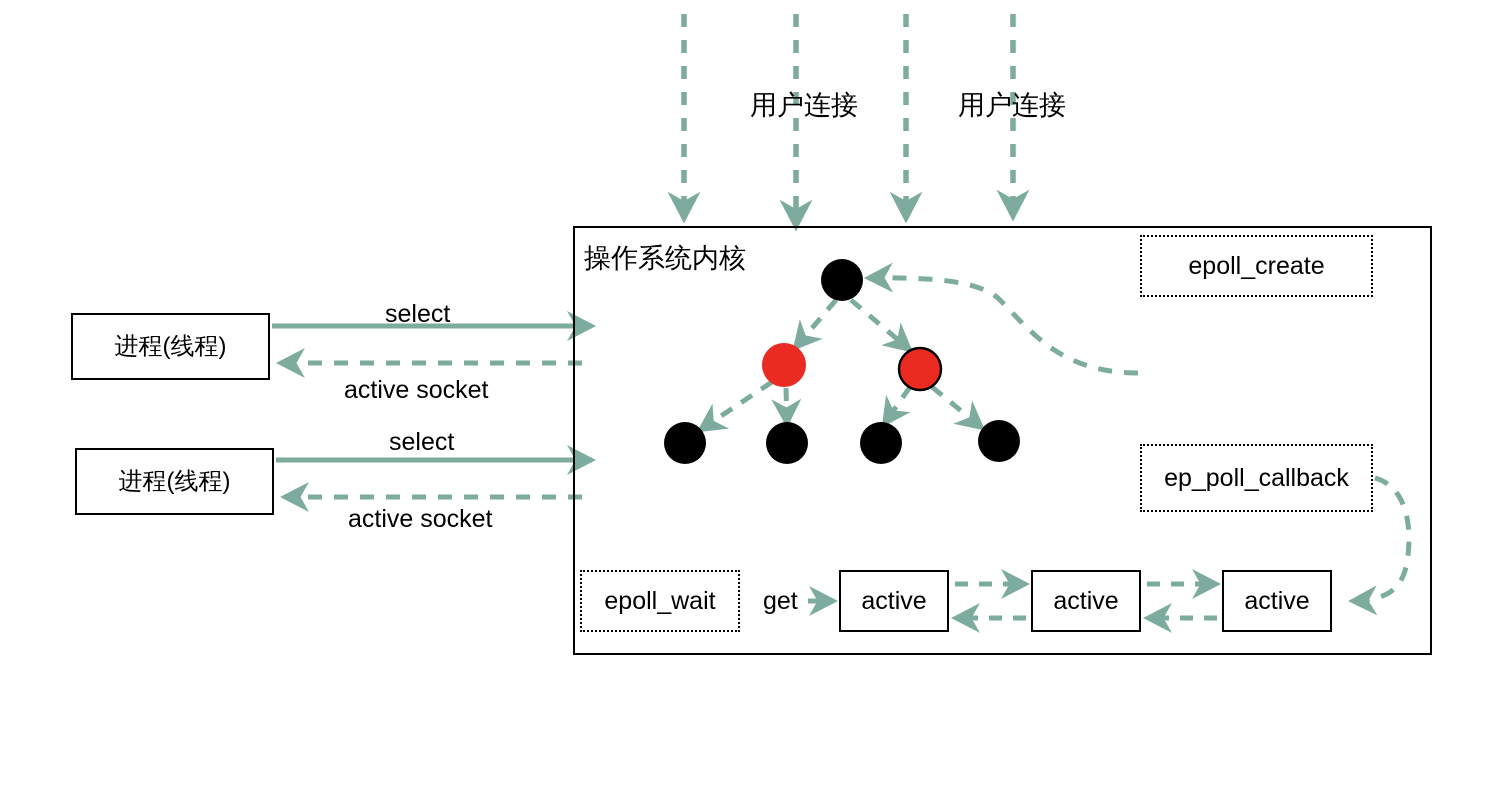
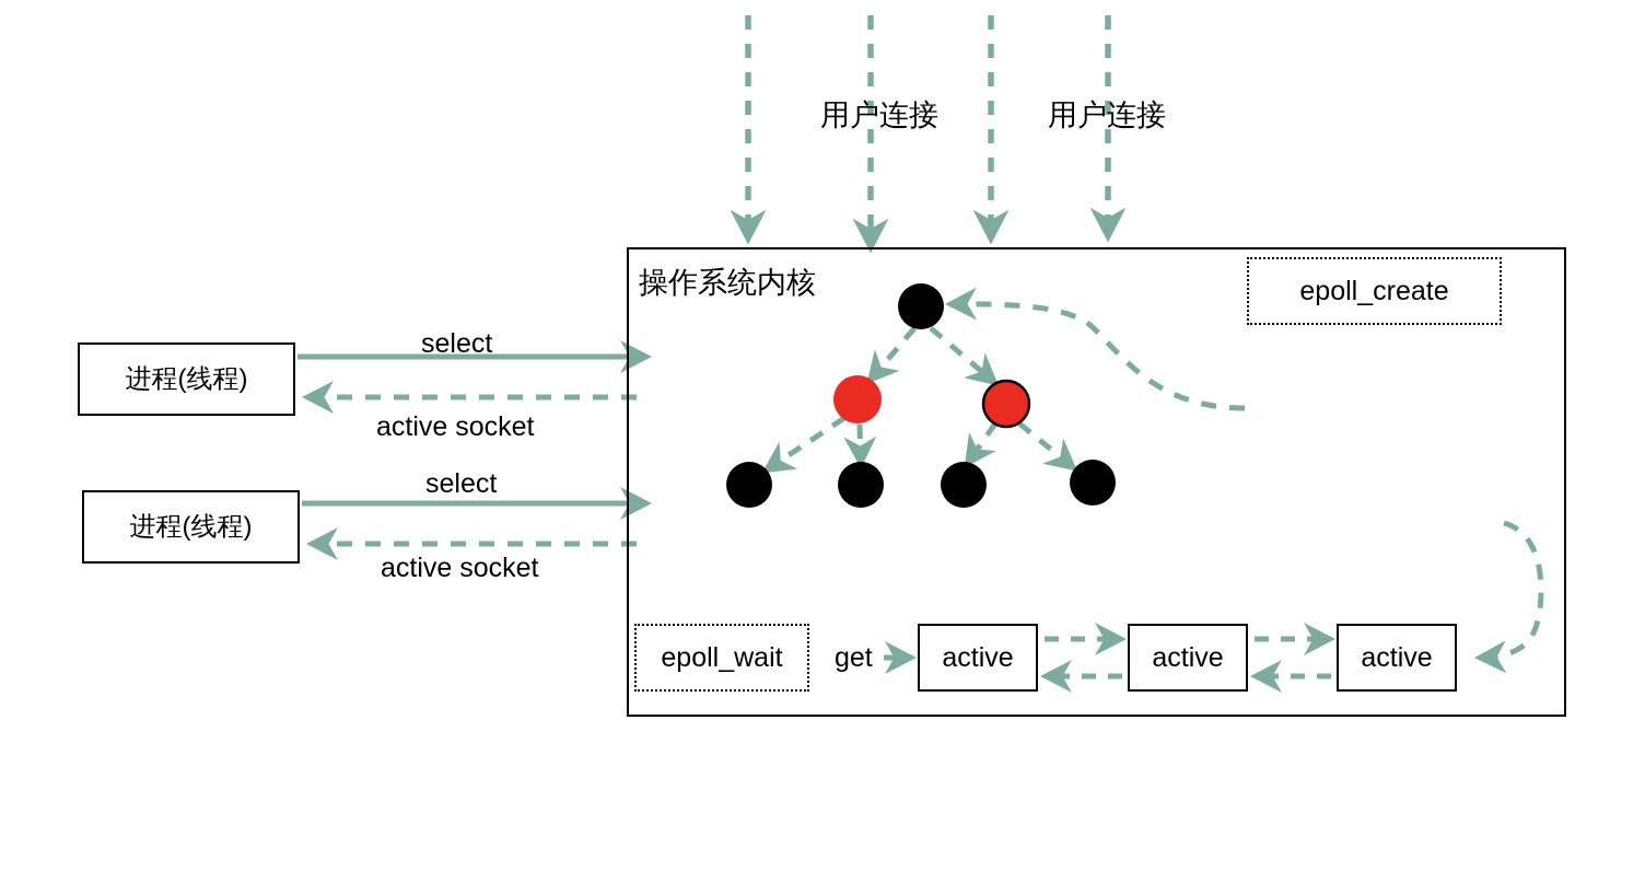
  操作系统内核
  用户连接
  用户连接
  进程(线程)
  进程(线程)
  select
  active socket
  select
  active socket
  epoll_create
- ep_poll_callback
  epoll_wait
  get
  active
  active
  active
